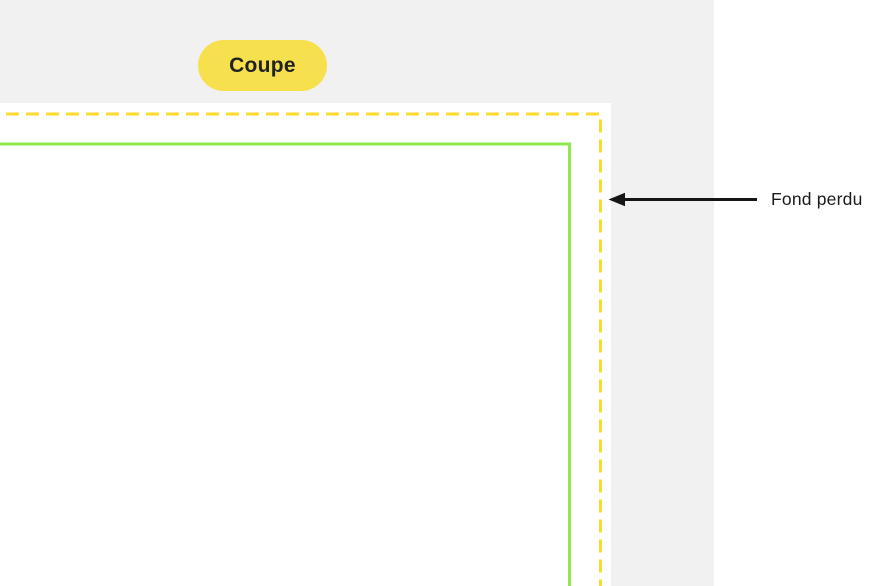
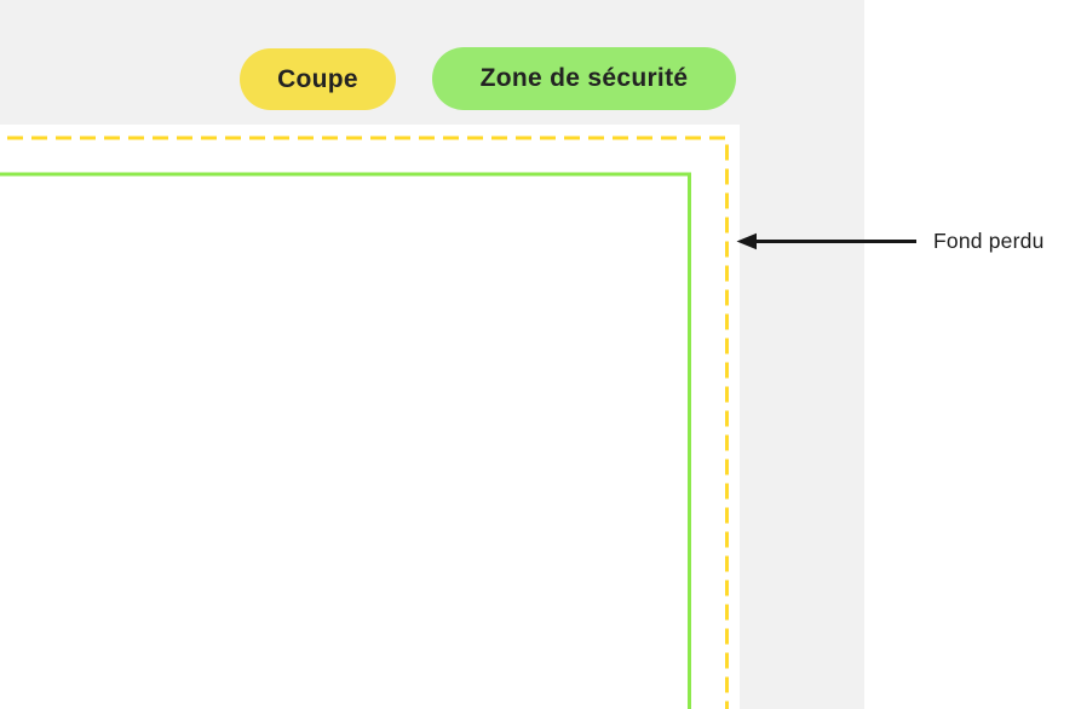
  Coupe
+ Zone de sécurité
  Fond perdu
